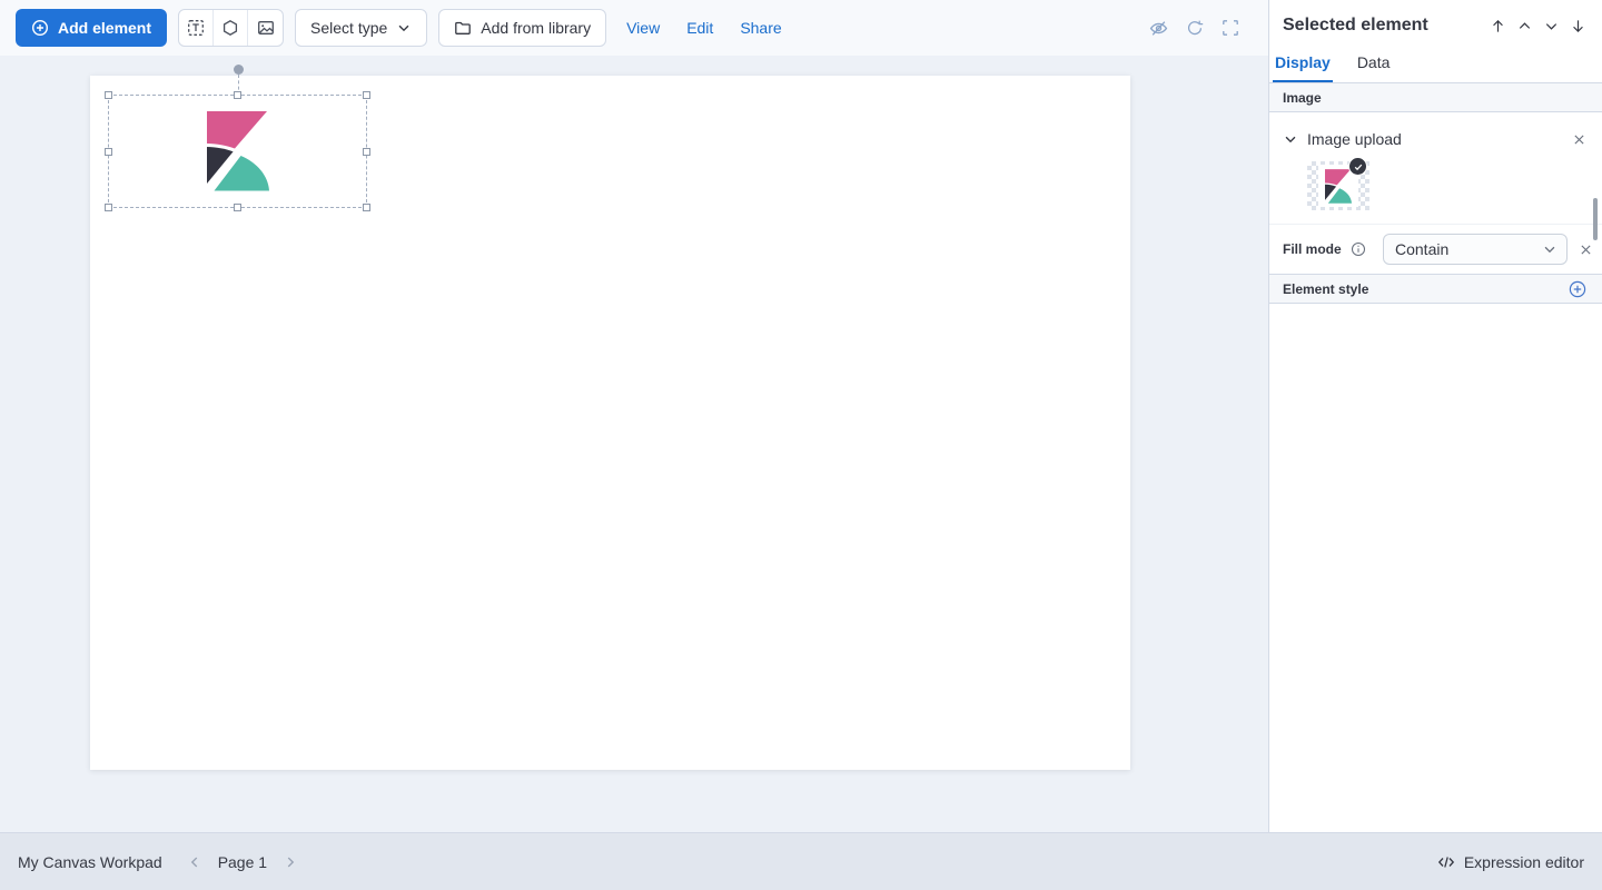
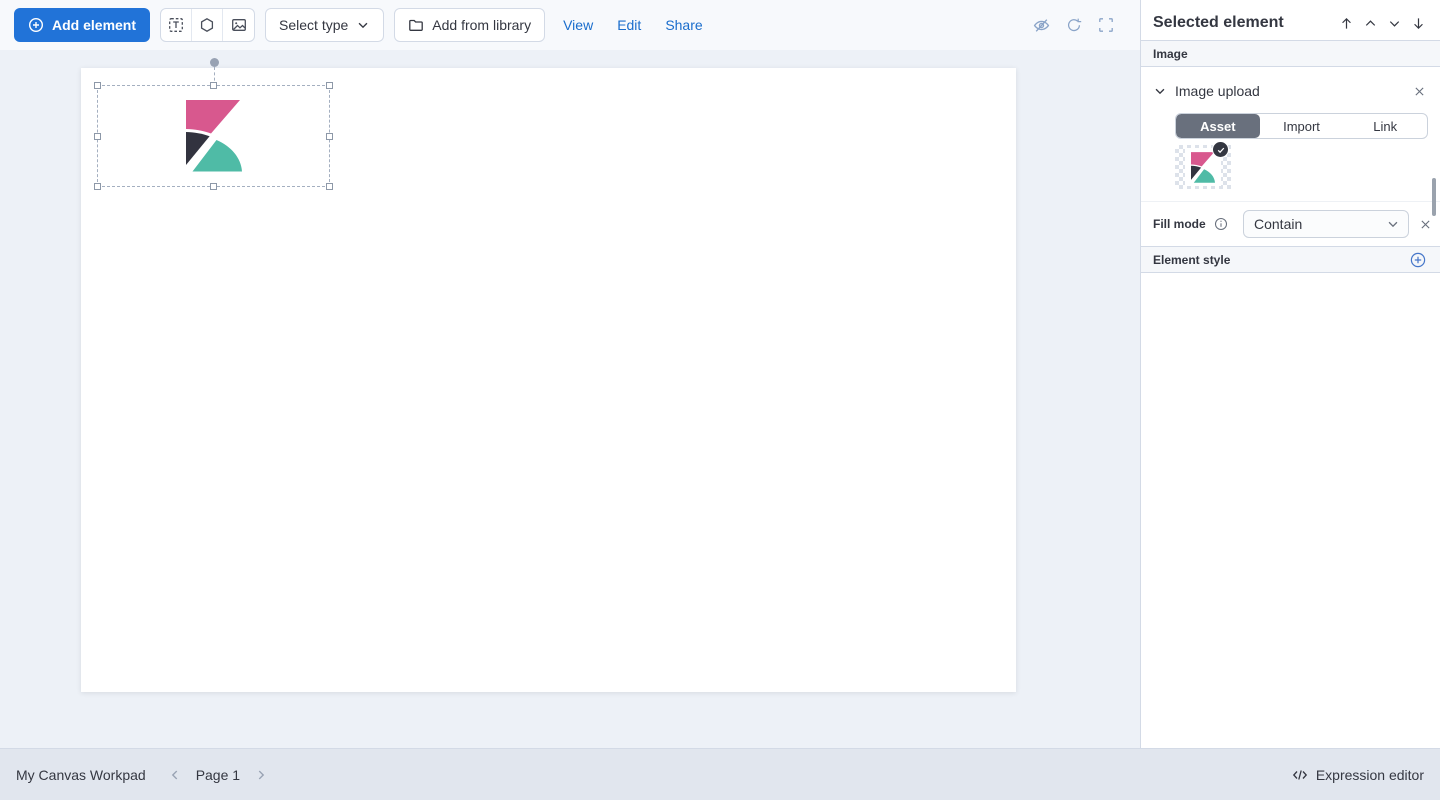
  Add element
  Select type
  Add from library
  View
  Edit
  Share
  Selected element
- Display
- Data
  Image
  Image upload
+ Asset
+ Import
+ Link
  Fill mode
  Contain
  Element style
  My Canvas Workpad
  Page 1
  Expression editor
